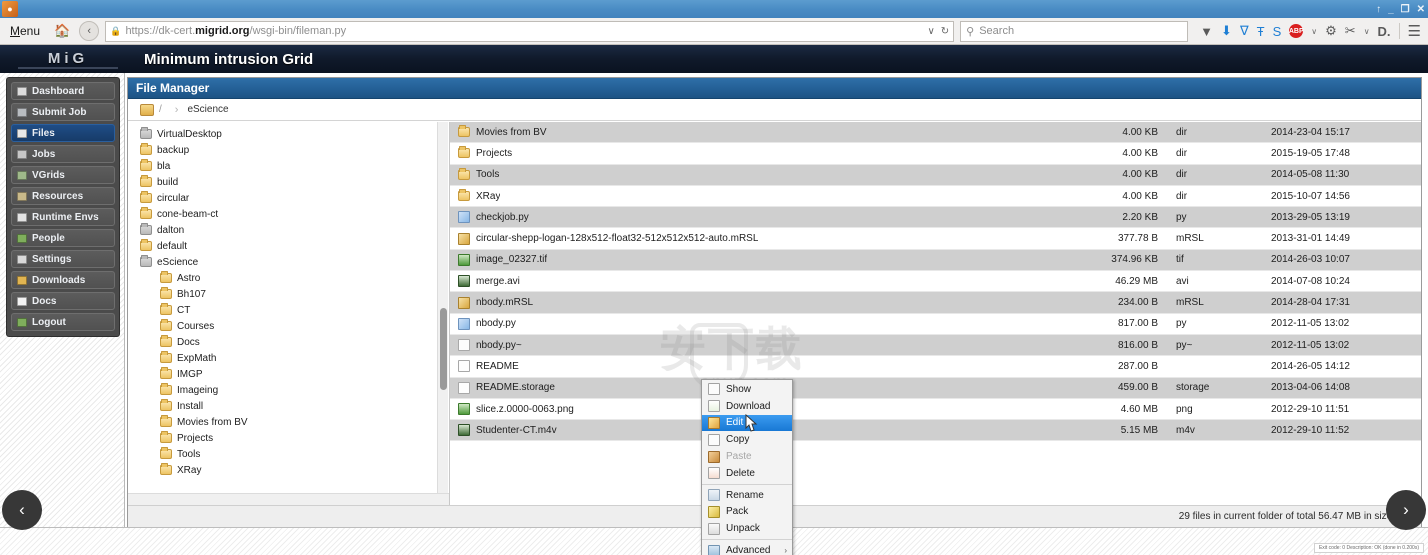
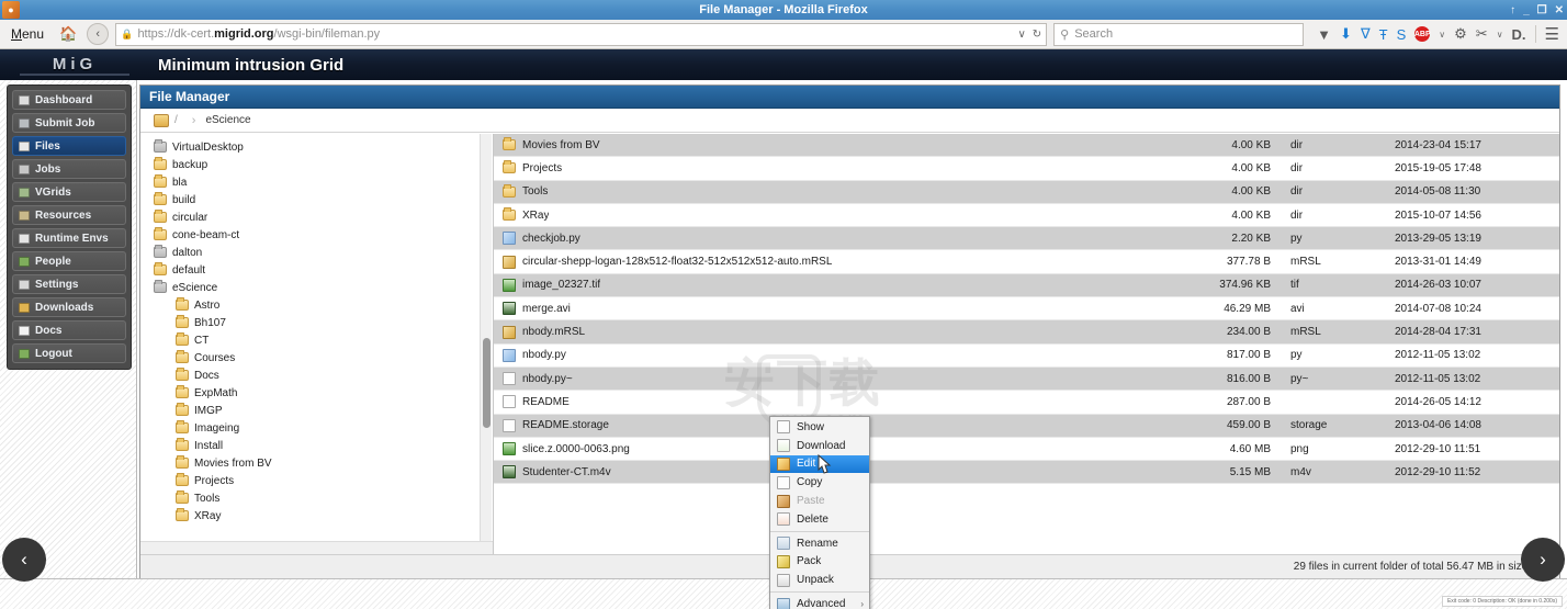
  ●
+ File Manager - Mozilla Firefox
  ↑
  _
  ❐
  ✕
  Menu
  🏠
  ‹
  🔒
  https://dk-cert.migrid.org/wsgi-bin/fileman.py
  ∨
  ↻
  ⚲
  Search
  ▼
  ⬇
  ∇
  Ŧ
  S
  ∨
  ⚙
  ✂
  ∨
  D.
  ☰
  MiG
  Minimum intrusion Grid
  Dashboard
  Submit Job
  Files
  Jobs
  VGrids
  Resources
  Runtime Envs
  People
  Settings
  Downloads
  Docs
  Logout
  File Manager
  /
  ›
  eScience
  VirtualDesktop
  backup
  bla
  build
  circular
  cone-beam-ct
  dalton
  default
  eScience
  Astro
  Bh107
  CT
  Courses
  Docs
  ExpMath
  IMGP
  Imageing
  Install
  Movies from BV
  Projects
  Tools
  XRay
  Movies from BV
  4.00 KB
  dir
  2014-23-04 15:17
  Projects
  4.00 KB
  dir
  2015-19-05 17:48
  Tools
  4.00 KB
  dir
  2014-05-08 11:30
  XRay
  4.00 KB
  dir
  2015-10-07 14:56
  checkjob.py
  2.20 KB
  py
  2013-29-05 13:19
  circular-shepp-logan-128x512-float32-512x512x512-auto.mRSL
  377.78 B
  mRSL
  2013-31-01 14:49
  image_02327.tif
  374.96 KB
  tif
  2014-26-03 10:07
  merge.avi
  46.29 MB
  avi
  2014-07-08 10:24
  nbody.mRSL
  234.00 B
  mRSL
  2014-28-04 17:31
  nbody.py
  817.00 B
  py
  2012-11-05 13:02
  nbody.py~
  816.00 B
  py~
  2012-11-05 13:02
  README
  287.00 B
  2014-26-05 14:12
  README.storage
  459.00 B
  storage
  2013-04-06 14:08
  slice.z.0000-0063.png
  4.60 MB
  png
  2012-29-10 11:51
  Studenter-CT.m4v
  5.15 MB
  m4v
  2012-29-10 11:52
  29 files in current folder of total 56.47 MB in siz
  安下载
  Show
  Download
  Edit
  Copy
  Paste
  Delete
  Rename
  Pack
  Unpack
  Advanced
  ›
  ‹
  ›
